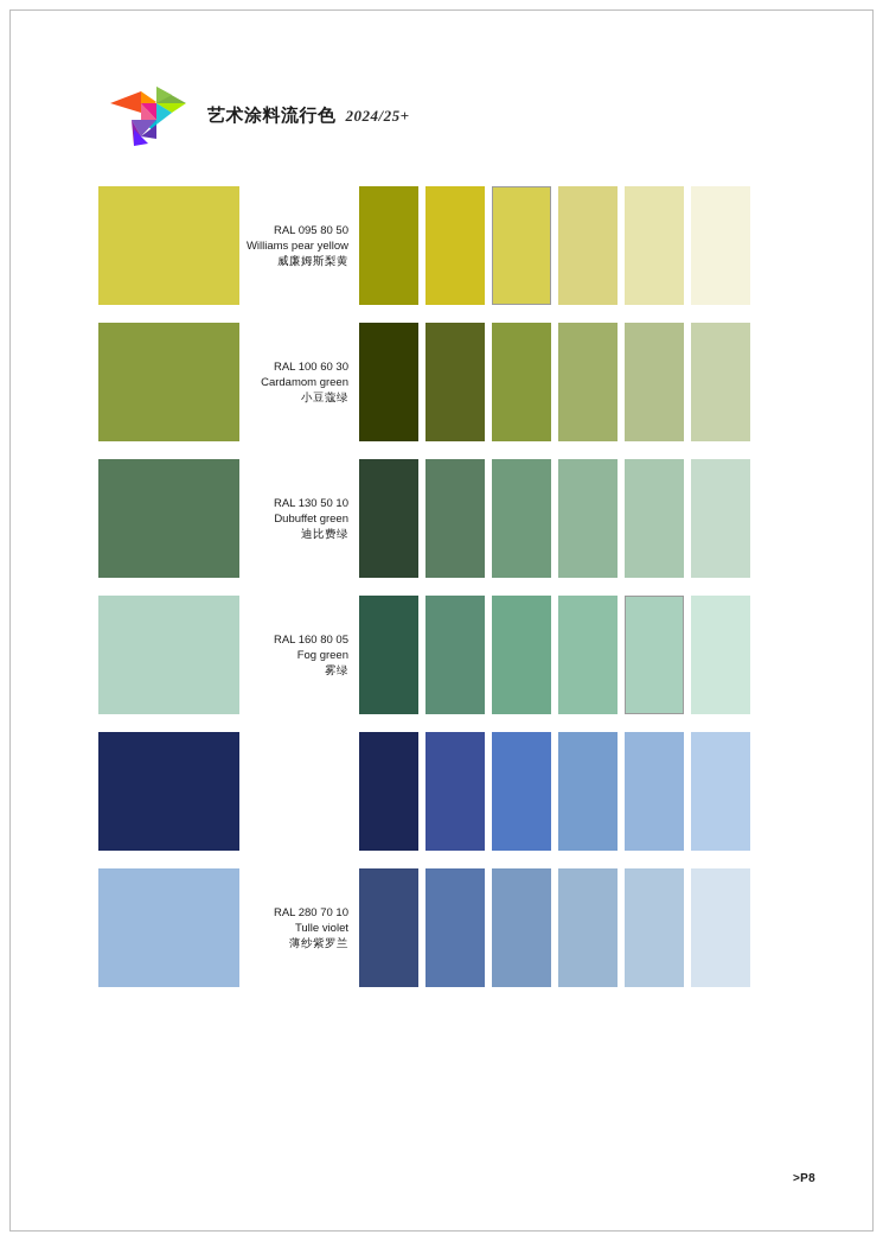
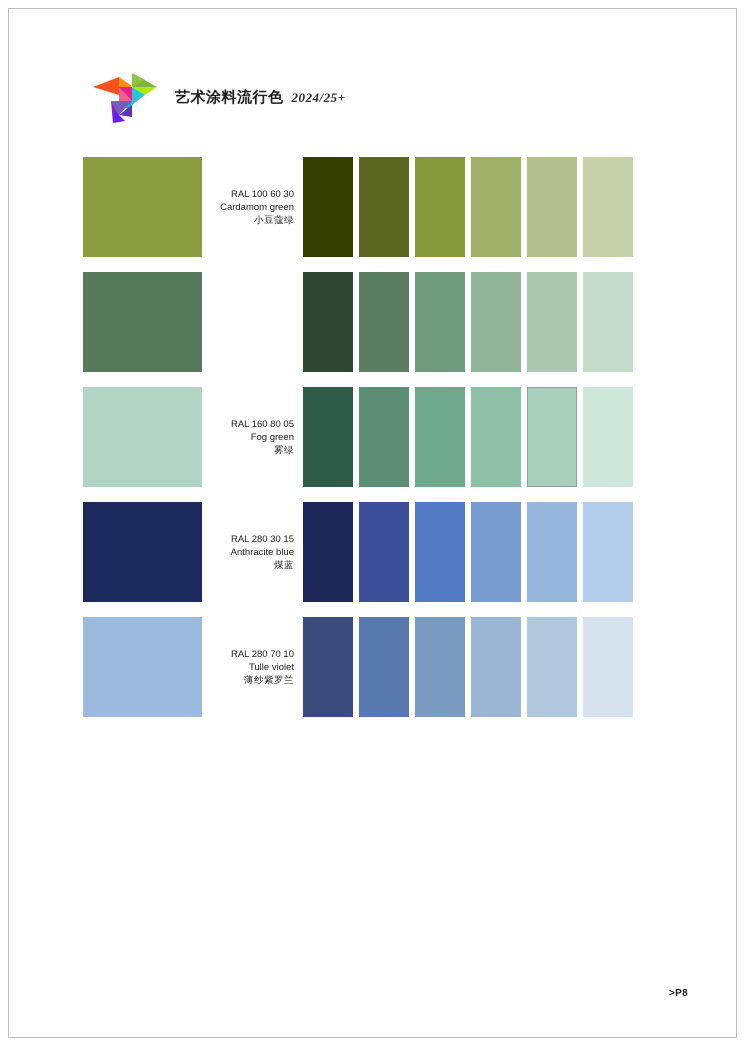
  艺术涂料流行色
  2024/25+
- RAL 095 80 50
- Williams pear yellow
- 威廉姆斯梨黄
  RAL 100 60 30
  Cardamom green
  小豆蔻绿
- RAL 130 50 10
- Dubuffet green
- 迪比费绿
  RAL 160 80 05
  Fog green
  雾绿
+ RAL 280 30 15
+ Anthracite blue
+ 煤蓝
  RAL 280 70 10
  Tulle violet
  薄纱紫罗兰
  >P8
